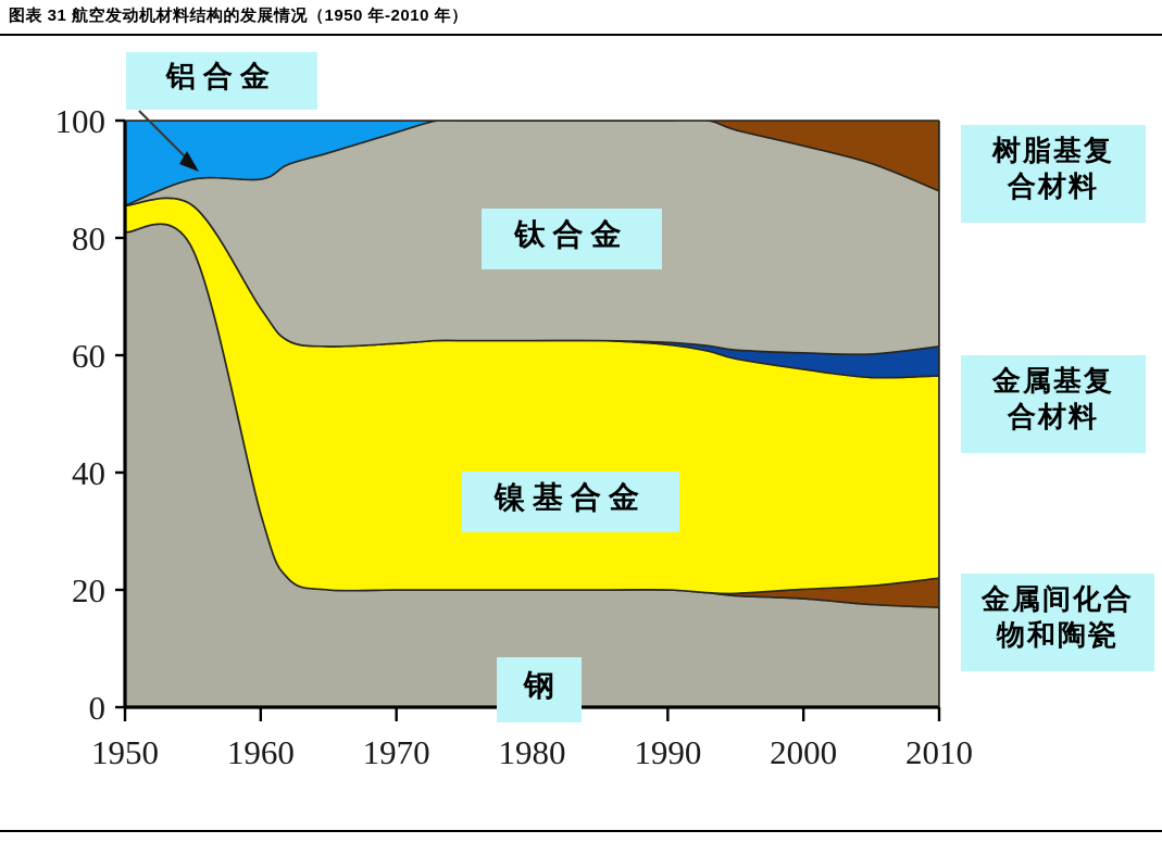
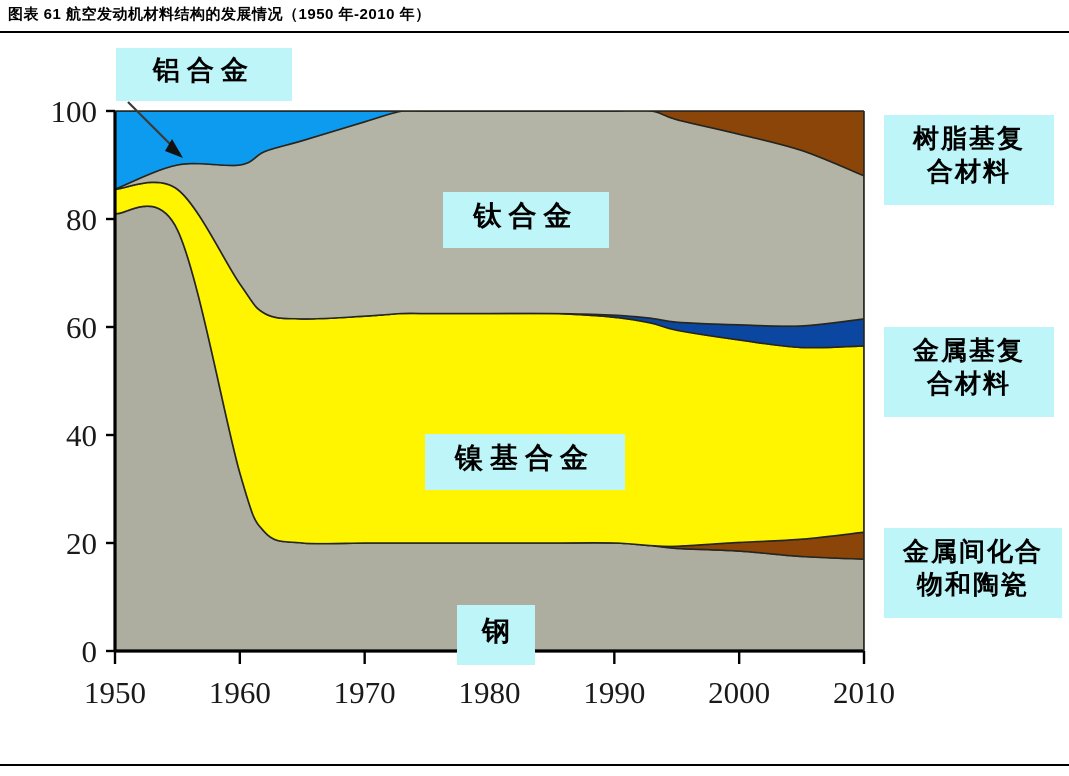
- 图表 31 航空发动机材料结构的发展情况（1950 年-2010 年）
+ 图表 61 航空发动机材料结构的发展情况（1950 年-2010 年）
  0
  20
  40
  60
  80
  100
  1950
  1960
  1970
  1980
  1990
  2000
  2010
  铝合金
  钛合金
  镍基合金
  钢
  树脂基复
  合材料
  金属基复
  合材料
  金属间化合
  物和陶瓷
